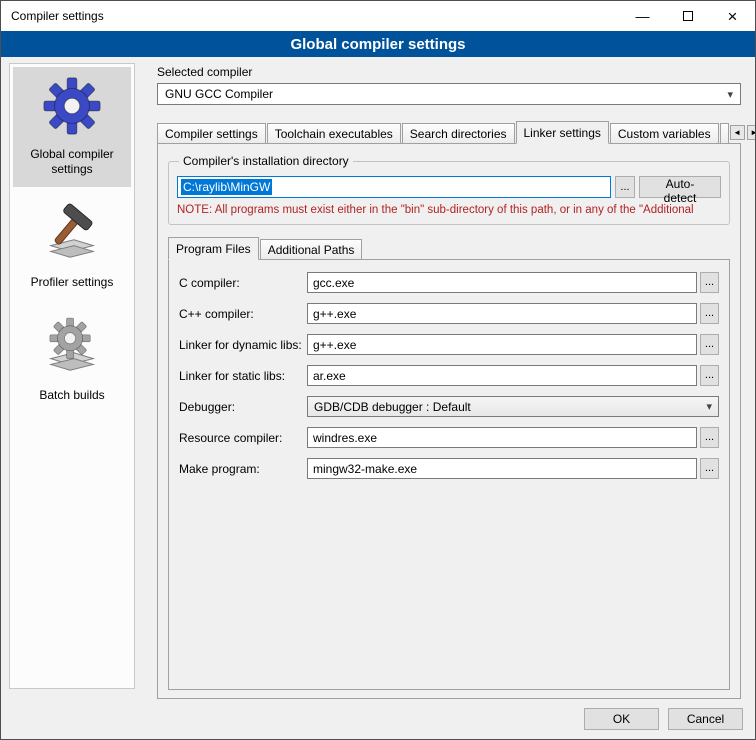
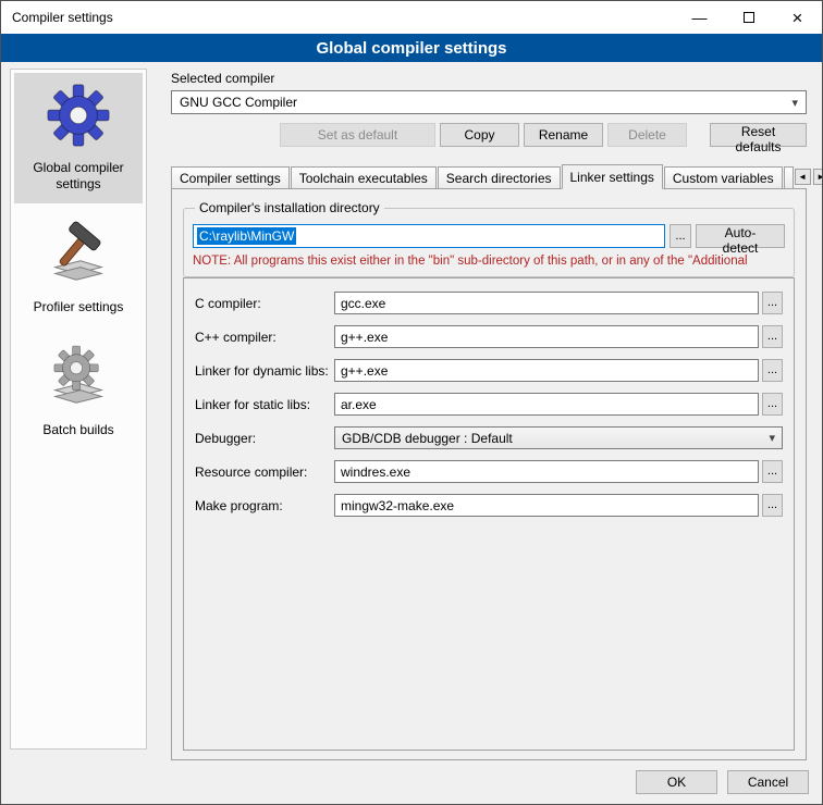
  Compiler settings
  —
  ×
  Global compiler settings
  Global compiler settings
  Profiler settings
  Batch builds
  Selected compiler
  GNU GCC Compiler
  ▾
+ Set as default
+ Copy
+ Rename
+ Delete
+ Reset defaults
  Compiler settings
  Toolchain executables
  Search directories
  Linker settings
  Custom variables
  ◄
  ►
  Compiler's installation directory
  C:\raylib\MinGW
  ...
  Auto-detect
- NOTE: All programs must exist either in the "bin" sub-directory of this path, or in any of the "Additional
+ NOTE: All programs this exist either in the "bin" sub-directory of this path, or in any of the "Additional
- Program Files
- Additional Paths
  C compiler:
  gcc.exe
  ...
  C++ compiler:
  g++.exe
  ...
  Linker for dynamic libs:
  g++.exe
  ...
  Linker for static libs:
  ar.exe
  ...
  Debugger:
  GDB/CDB debugger : Default
  ▾
  Resource compiler:
  windres.exe
  ...
  Make program:
  mingw32-make.exe
  ...
  OK
  Cancel
